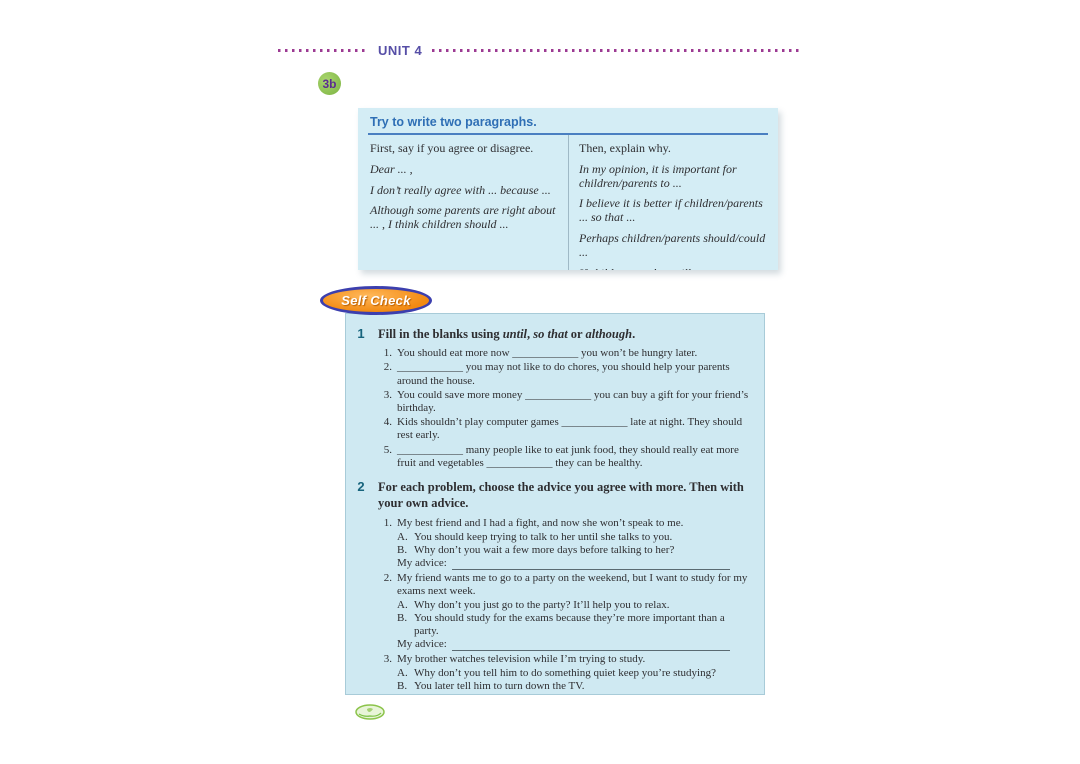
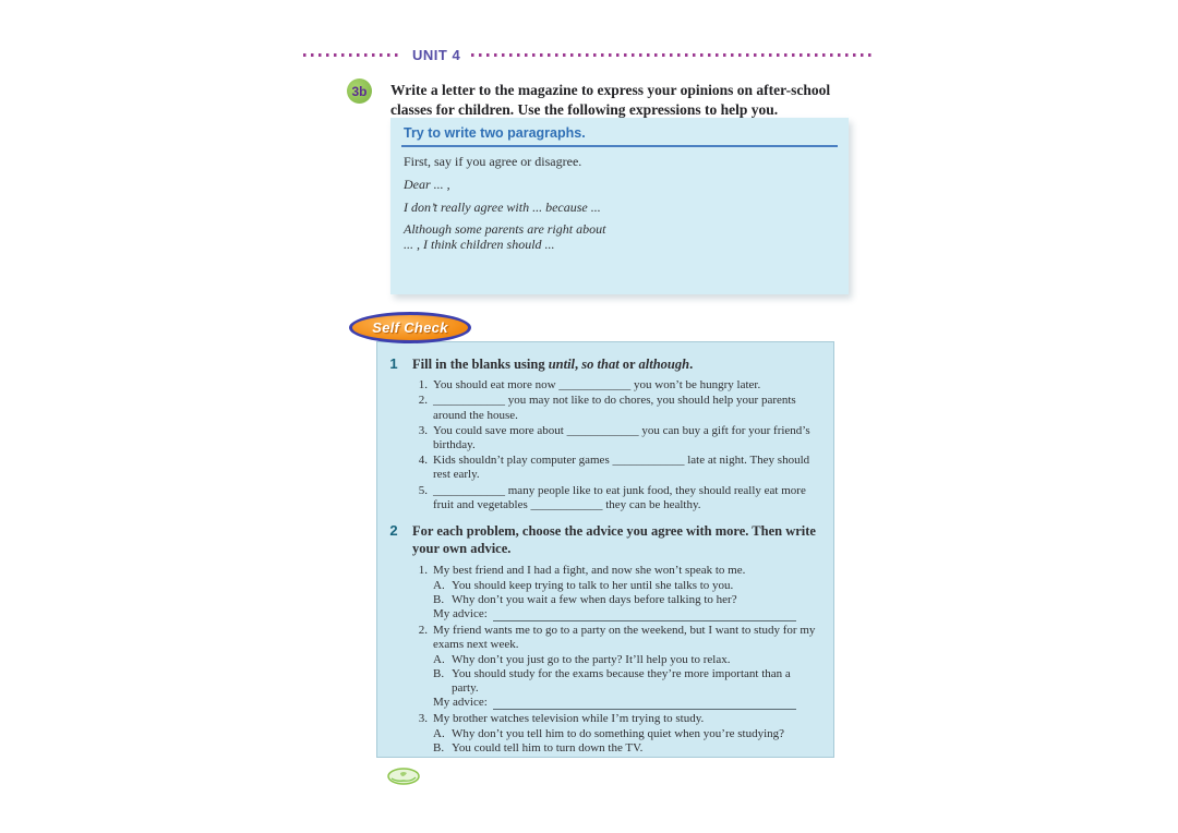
  UNIT 4
  3b
+ Write a letter to the magazine to express your opinions on after-school classes for children. Use the following expressions to help you.
  Try to write two paragraphs.
  First, say if you agree or disagree.
  Dear ... ,
  I don’t really agree with ... because ...
  Although some parents are right about ... , I think children should ...
- Then, explain why.
- In my opinion, it is important for children/parents to ...
- I believe it is better if children/parents ... so that ...
- Perhaps children/parents should/could ...
  Self Check
  1
  Fill in the blanks using until, so that or although.
  1.
  You should eat more now ____________ you won’t be hungry later.
  2.
  ____________ you may not like to do chores, you should help your parents around the house.
  3.
- You could save more money ____________ you can buy a gift for your friend’s birthday.
+ You could save more about ____________ you can buy a gift for your friend’s birthday.
  4.
  Kids shouldn’t play computer games ____________ late at night. They should rest early.
  5.
  ____________ many people like to eat junk food, they should really eat more fruit and vegetables ____________ they can be healthy.
  2
- For each problem, choose the advice you agree with more. Then with your own advice.
+ For each problem, choose the advice you agree with more. Then write your own advice.
  1.
  My best friend and I had a fight, and now she won’t speak to me.
  A.
  You should keep trying to talk to her until she talks to you.
  B.
- Why don’t you wait a few more days before talking to her?
+ Why don’t you wait a few when days before talking to her?
  My advice:
  2.
  My friend wants me to go to a party on the weekend, but I want to study for my exams next week.
  A.
  Why don’t you just go to the party? It’ll help you to relax.
  B.
  You should study for the exams because they’re more important than a party.
  My advice:
  3.
  My brother watches television while I’m trying to study.
  A.
- Why don’t you tell him to do something quiet keep you’re studying?
+ Why don’t you tell him to do something quiet when you’re studying?
  B.
- You later tell him to turn down the TV.
+ You could tell him to turn down the TV.
